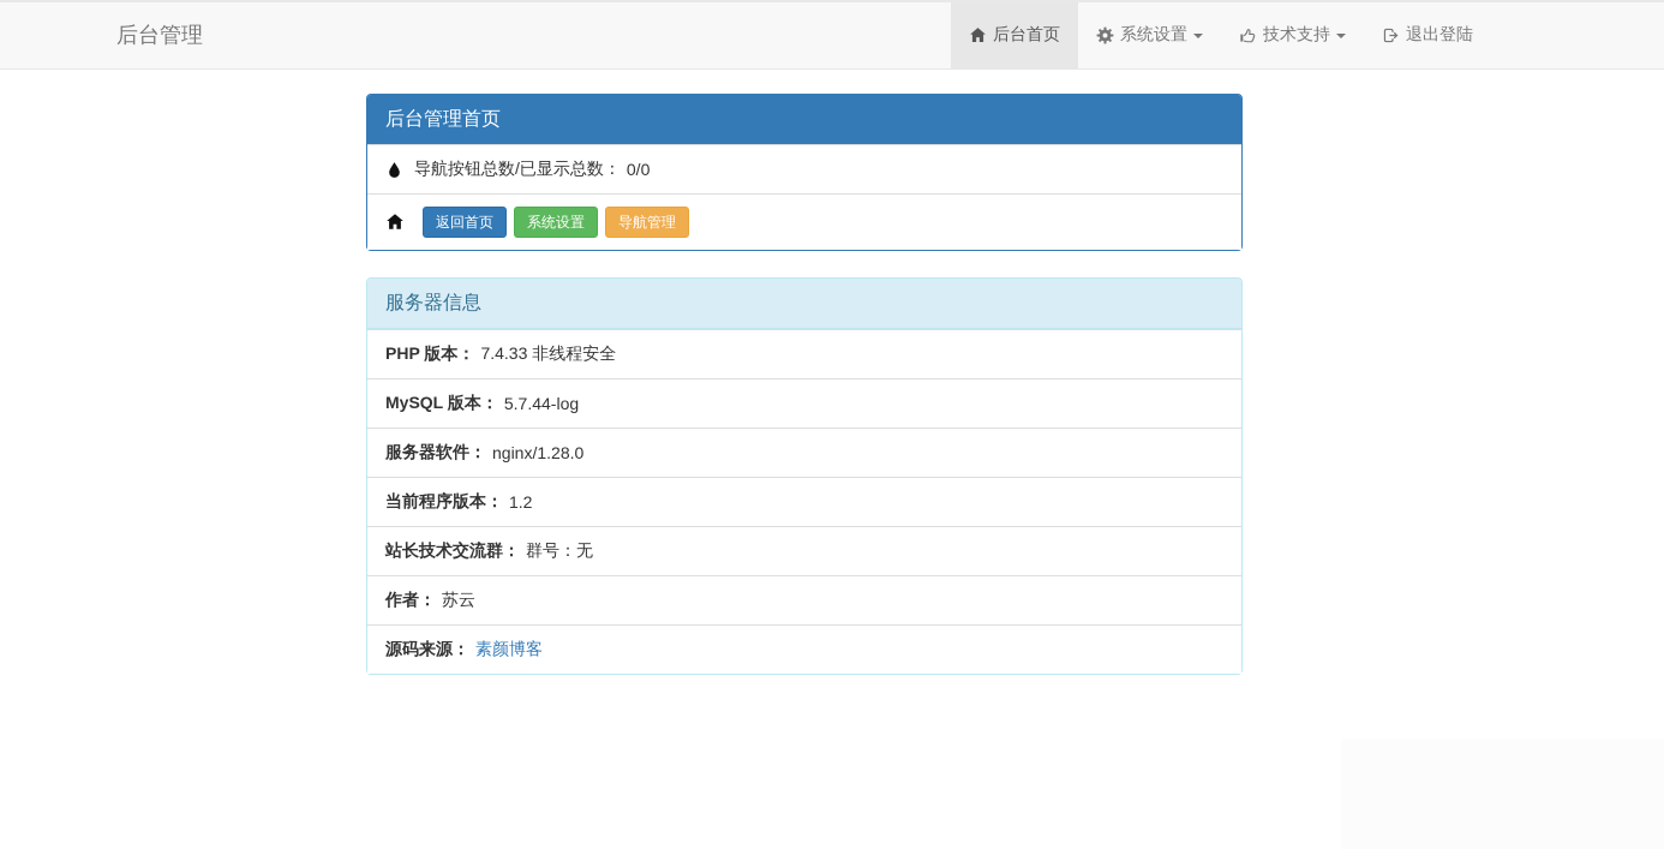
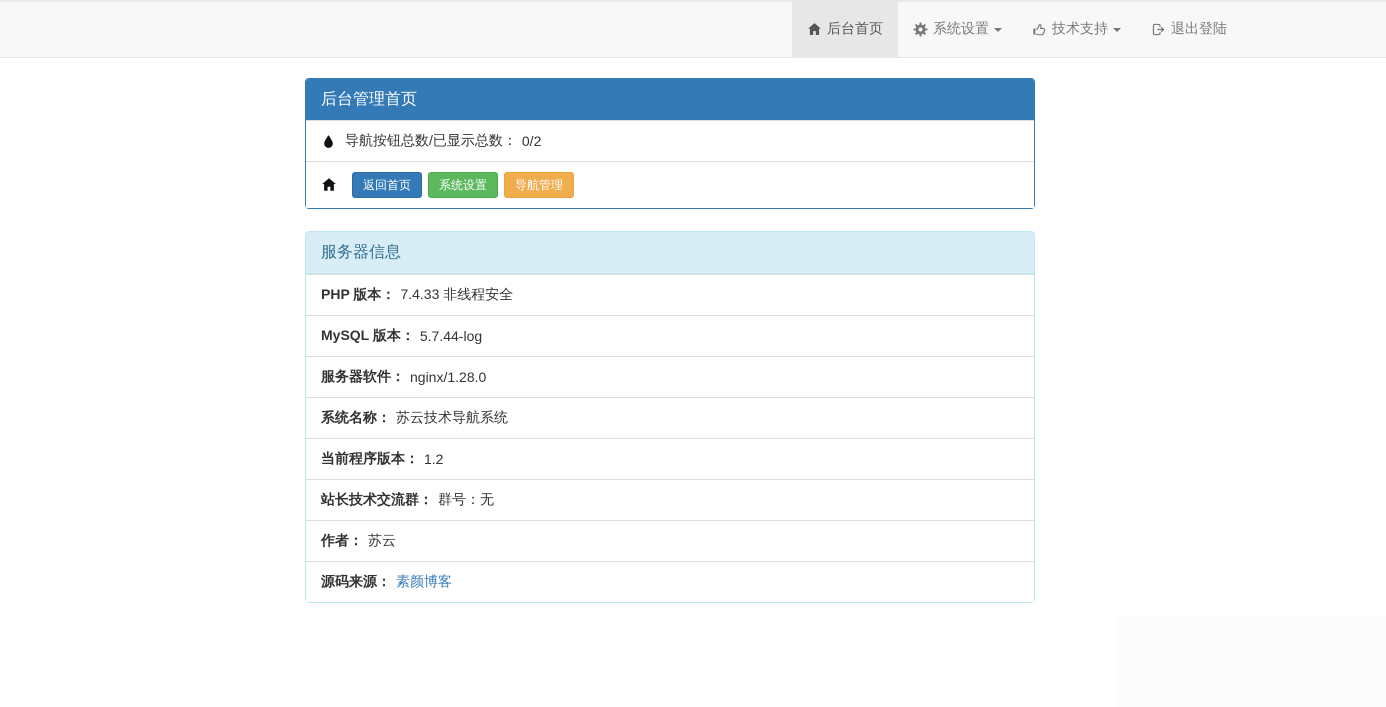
- 后台管理
  后台首页
  系统设置
  技术支持
  退出登陆
  后台管理首页
  导航按钮总数/已显示总数：
- 0/0
+ 0/2
  返回首页
  系统设置
  导航管理
  服务器信息
  PHP 版本：
  7.4.33 非线程安全
  MySQL 版本：
  5.7.44-log
  服务器软件：
  nginx/1.28.0
+ 系统名称：
+ 苏云技术导航系统
  当前程序版本：
  1.2
  站长技术交流群：
  群号：无
  作者：
  苏云
  源码来源：
  素颜博客
